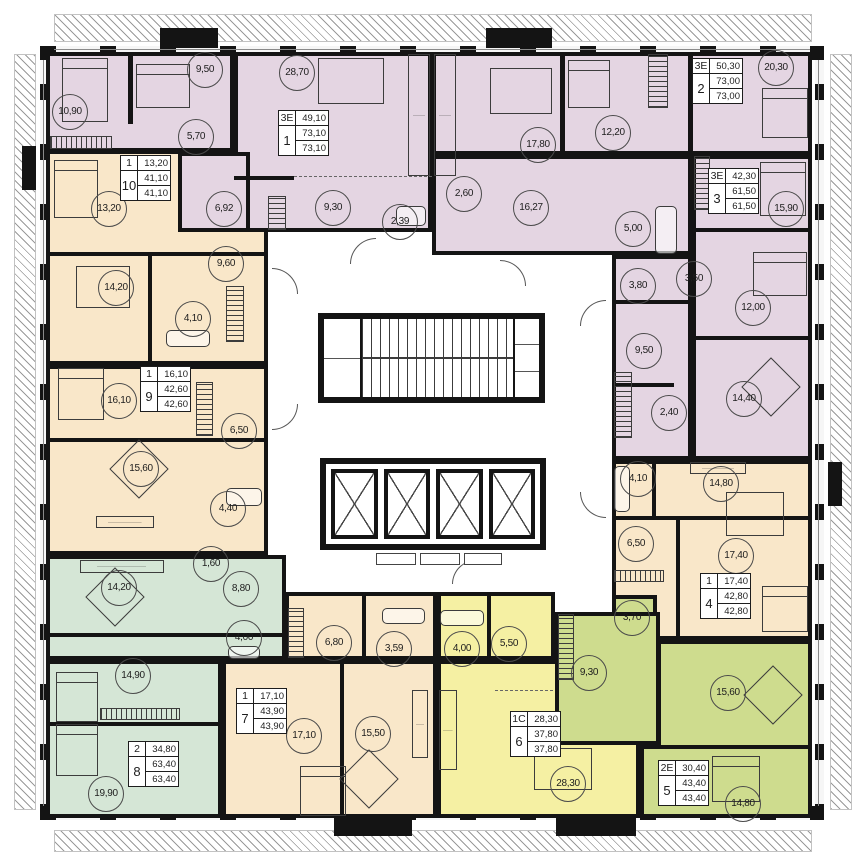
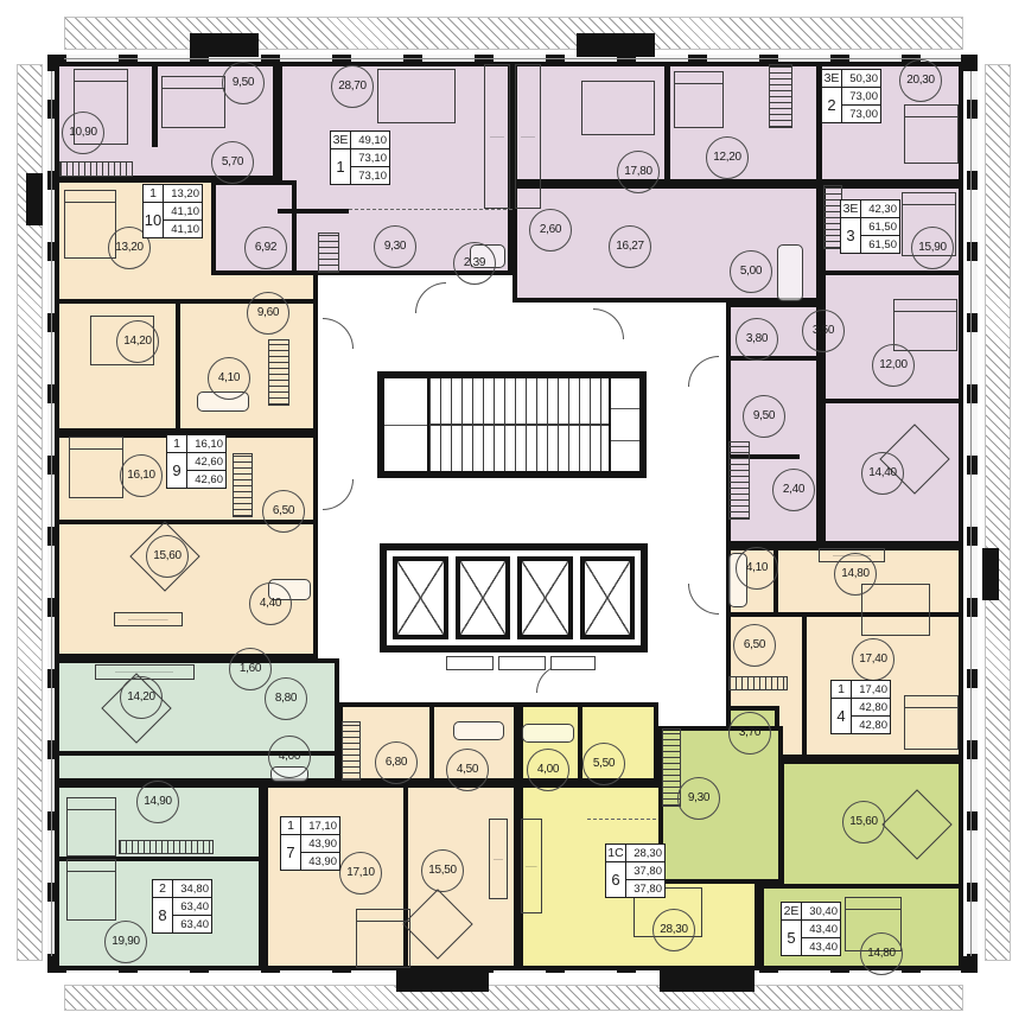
  10,90
  9,50
  5,70
  28,70
  9,30
  2,39
  6,92
  3Е
  1
  49,10
  73,10
  73,10
  20,30
  17,80
  12,20
  16,27
  2,60
  5,00
  3Е
  2
  50,30
  73,00
  73,00
  15,90
  12,00
  3,80
  3,50
  9,50
  2,40
  14,40
  3Е
  3
  42,30
  61,50
  61,50
  4,10
  14,80
  6,50
  17,40
  1
  4
  17,40
  42,80
  42,80
  3,70
  9,30
  15,60
  14,80
  2Е
  5
  30,40
  43,40
  43,40
  4,00
  5,50
  28,30
  1С
  6
  28,30
  37,80
  37,80
  6,80
- 3,59
+ 4,50
  17,10
  15,50
  1
  7
  17,10
  43,90
  43,90
  14,20
  1,60
  8,80
  4,00
  14,90
  19,90
  2
  8
  34,80
  63,40
  63,40
  16,10
  6,50
  15,60
  4,40
  1
  9
  16,10
  42,60
  42,60
  13,20
  14,20
  9,60
  4,10
  1
  10
  13,20
  41,10
  41,10
